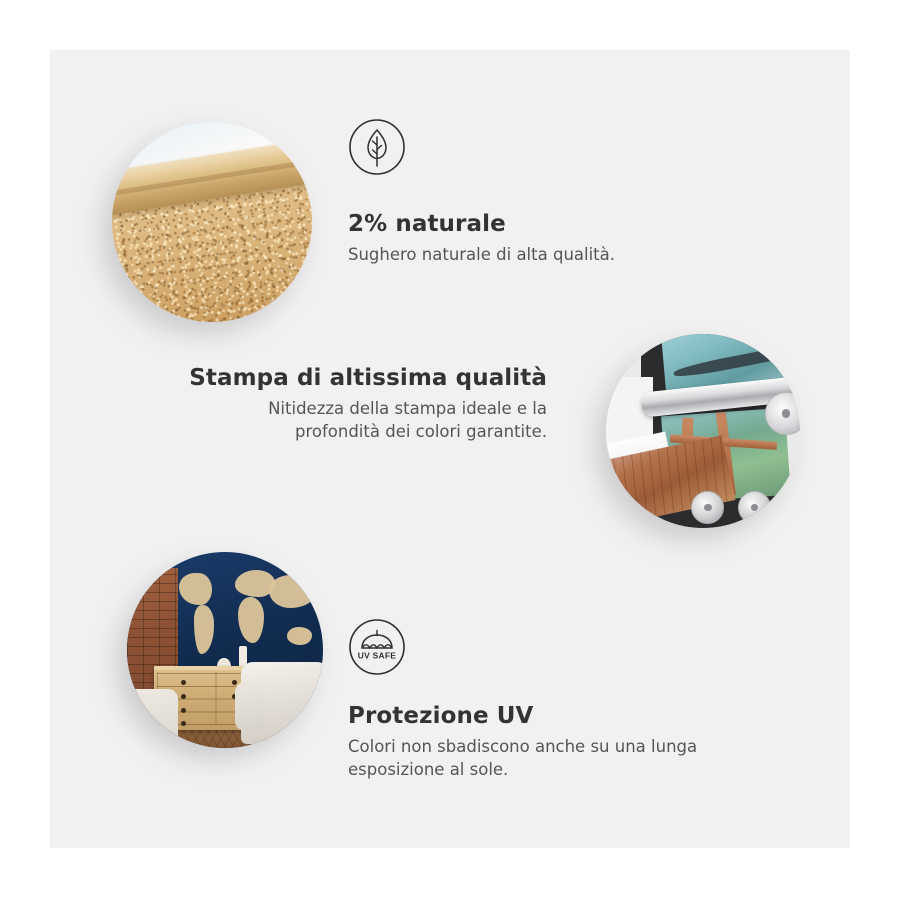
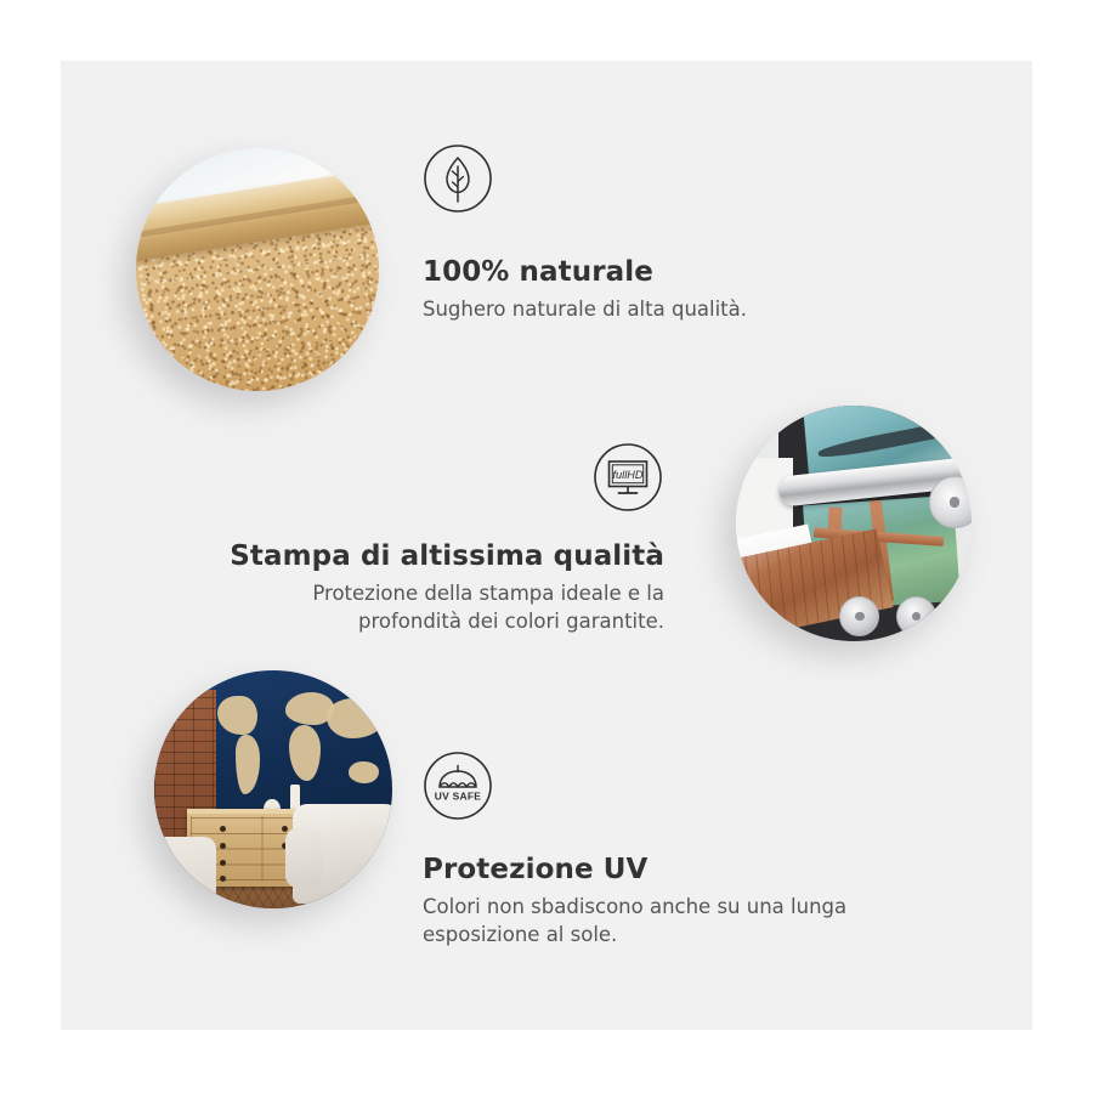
- 2% naturale
+ 100% naturale
  Sughero naturale di alta qualità.
+ fullHD
  Stampa di altissima qualità
- Nitidezza della stampa ideale e la
+ Protezione della stampa ideale e la
  profondità dei colori garantite.
  UV SAFE
  Protezione UV
  Colori non sbadiscono anche su una lunga
  esposizione al sole.
